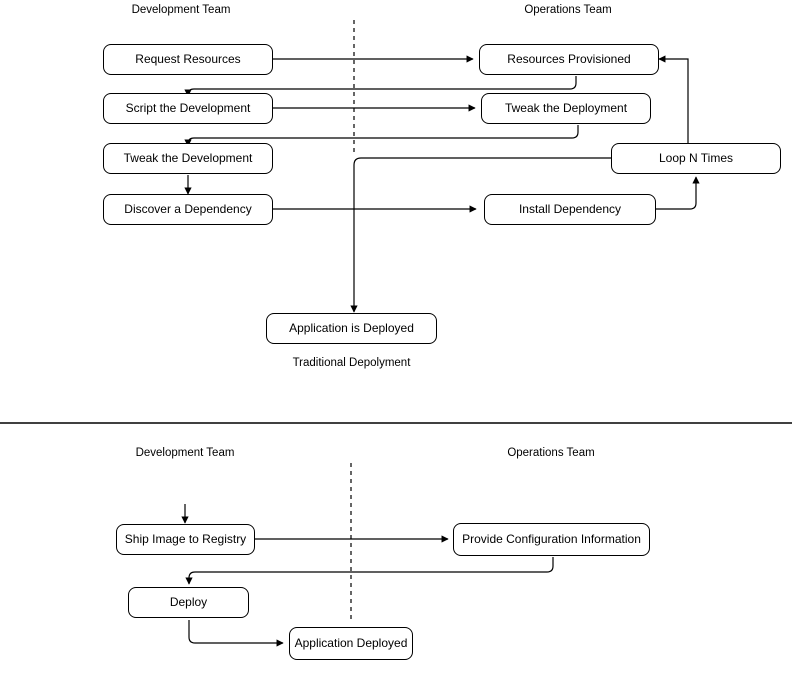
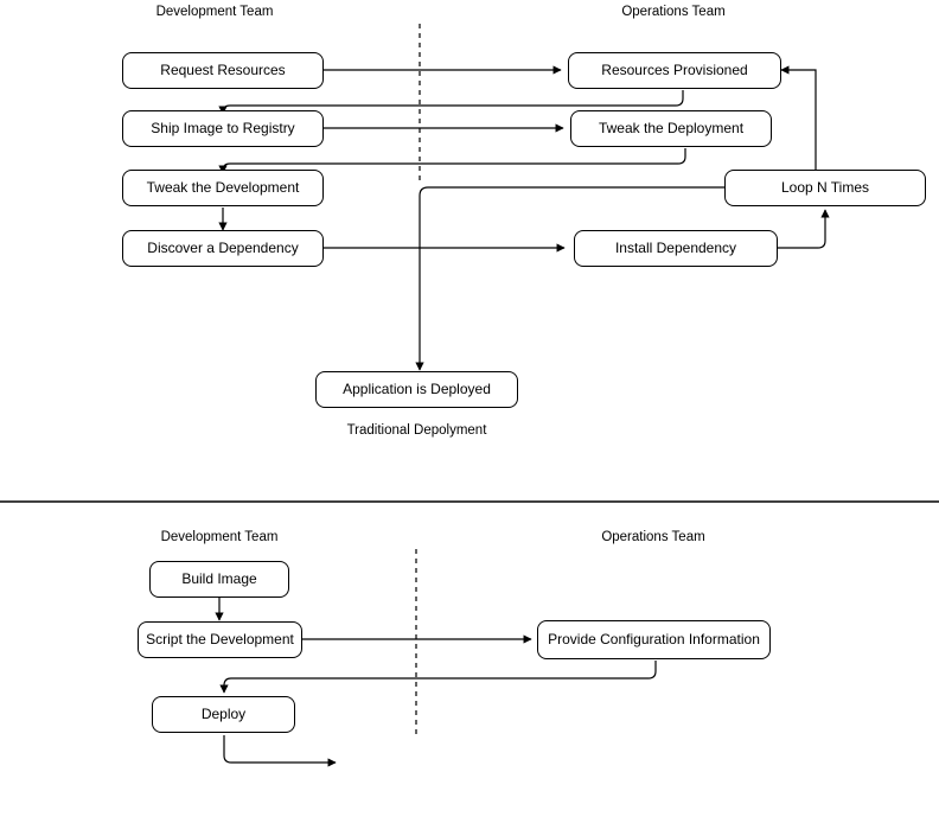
  Development Team
  Operations Team
  Request Resources
- Script the Development
+ Ship Image to Registry
  Tweak the Development
  Discover a Dependency
  Resources Provisioned
  Tweak the Deployment
  Loop N Times
  Install Dependency
  Application is Deployed
  Traditional Depolyment
  Development Team
  Operations Team
+ Build Image
- Ship Image to Registry
+ Script the Development
  Provide Configuration Information
  Deploy
- Application Deployed
